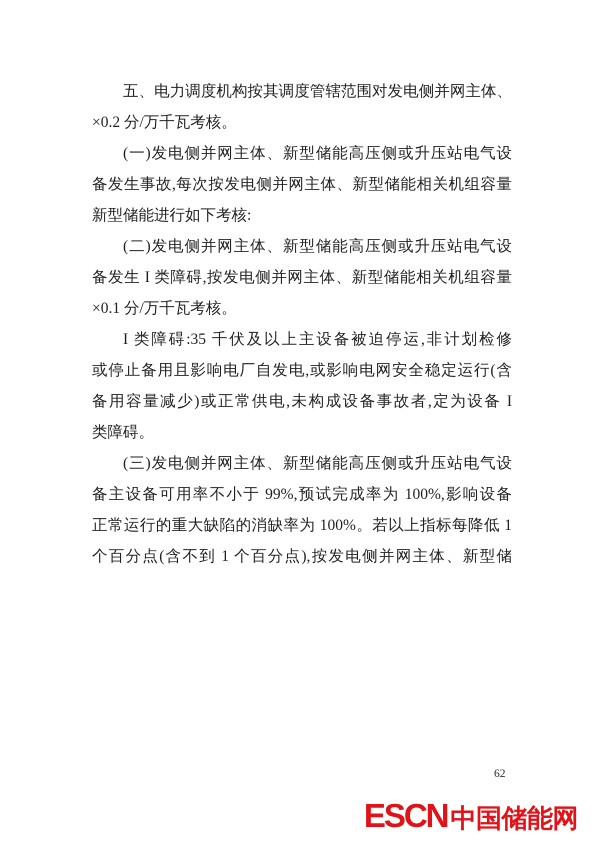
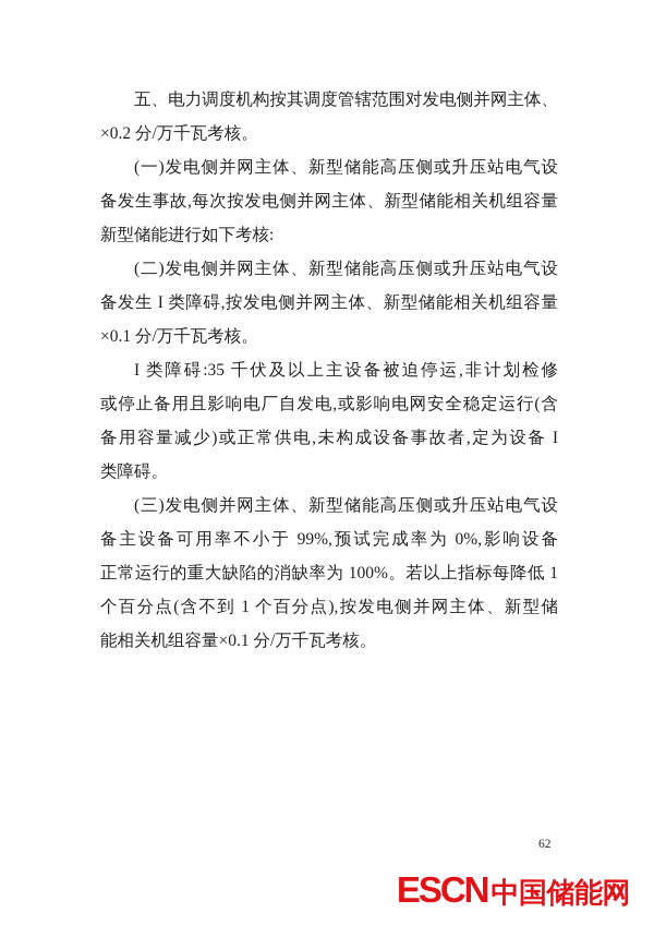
  五、电力调度机构按其调度管辖范围对发电侧并网主体、
  ×0.2 分/万千瓦考核。
  (一)发电侧并网主体、新型储能高压侧或升压站电气设
  备发生事故,每次按发电侧并网主体、新型储能相关机组容量
  新型储能进行如下考核:
  (二)发电侧并网主体、新型储能高压侧或升压站电气设
  备发生 I 类障碍,按发电侧并网主体、新型储能相关机组容量
  ×0.1 分/万千瓦考核。
  I 类障碍:35 千伏及以上主设备被迫停运,非计划检修
  或停止备用且影响电厂自发电,或影响电网安全稳定运行(含
  备用容量减少)或正常供电,未构成设备事故者,定为设备 I
  类障碍。
  (三)发电侧并网主体、新型储能高压侧或升压站电气设
- 备主设备可用率不小于 99%,预试完成率为 100%,影响设备
+ 备主设备可用率不小于 99%,预试完成率为 0%,影响设备
  正常运行的重大缺陷的消缺率为 100%。若以上指标每降低 1
  个百分点(含不到 1 个百分点),按发电侧并网主体、新型储
+ 能相关机组容量×0.1 分/万千瓦考核。
  62
  ESCN
  中国储能网
